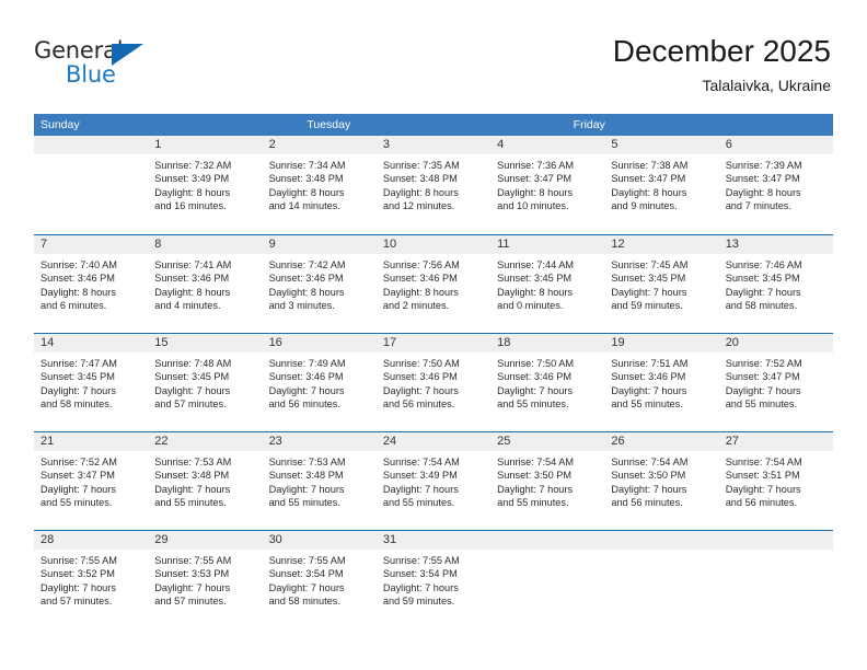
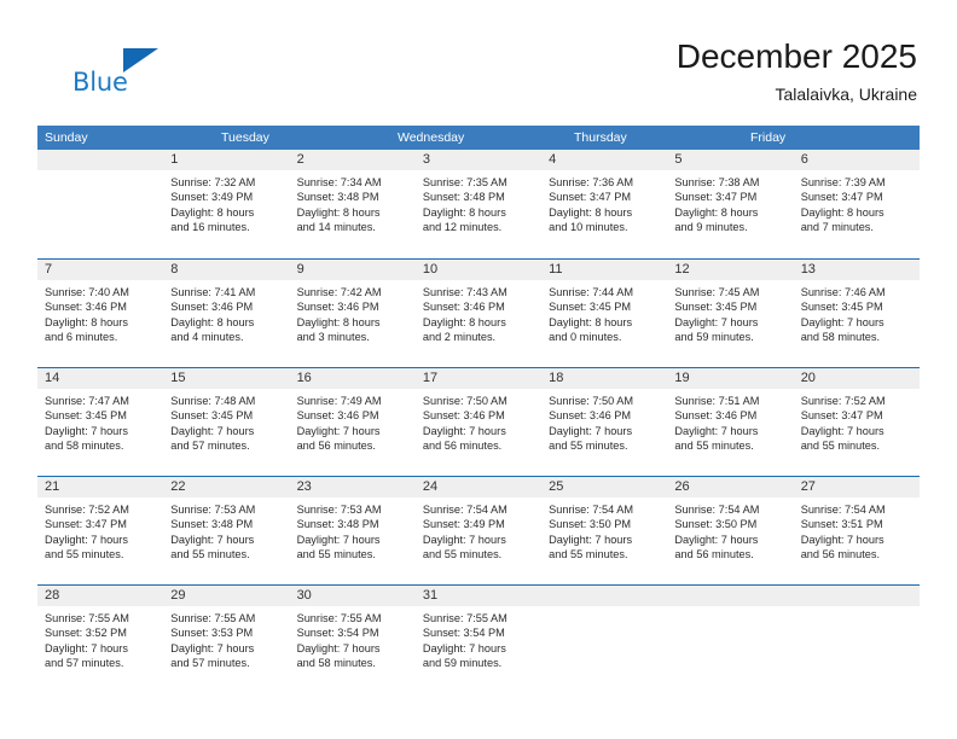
- General
  Blue
  December 2025
  Talalaivka, Ukraine
  Sunday
  Tuesday
+ Wednesday
+ Thursday
  Friday
  1
  Sunrise: 7:32 AM
  Sunset: 3:49 PM
  Daylight: 8 hours
  and 16 minutes.
  2
  Sunrise: 7:34 AM
  Sunset: 3:48 PM
  Daylight: 8 hours
  and 14 minutes.
  3
  Sunrise: 7:35 AM
  Sunset: 3:48 PM
  Daylight: 8 hours
  and 12 minutes.
  4
  Sunrise: 7:36 AM
  Sunset: 3:47 PM
  Daylight: 8 hours
  and 10 minutes.
  5
  Sunrise: 7:38 AM
  Sunset: 3:47 PM
  Daylight: 8 hours
  and 9 minutes.
  6
  Sunrise: 7:39 AM
  Sunset: 3:47 PM
  Daylight: 8 hours
  and 7 minutes.
  7
  Sunrise: 7:40 AM
  Sunset: 3:46 PM
  Daylight: 8 hours
  and 6 minutes.
  8
  Sunrise: 7:41 AM
  Sunset: 3:46 PM
  Daylight: 8 hours
  and 4 minutes.
  9
  Sunrise: 7:42 AM
  Sunset: 3:46 PM
  Daylight: 8 hours
  and 3 minutes.
  10
- Sunrise: 7:56 AM
+ Sunrise: 7:43 AM
  Sunset: 3:46 PM
  Daylight: 8 hours
  and 2 minutes.
  11
  Sunrise: 7:44 AM
  Sunset: 3:45 PM
  Daylight: 8 hours
  and 0 minutes.
  12
  Sunrise: 7:45 AM
  Sunset: 3:45 PM
  Daylight: 7 hours
  and 59 minutes.
  13
  Sunrise: 7:46 AM
  Sunset: 3:45 PM
  Daylight: 7 hours
  and 58 minutes.
  14
  Sunrise: 7:47 AM
  Sunset: 3:45 PM
  Daylight: 7 hours
  and 58 minutes.
  15
  Sunrise: 7:48 AM
  Sunset: 3:45 PM
  Daylight: 7 hours
  and 57 minutes.
  16
  Sunrise: 7:49 AM
  Sunset: 3:46 PM
  Daylight: 7 hours
  and 56 minutes.
  17
  Sunrise: 7:50 AM
  Sunset: 3:46 PM
  Daylight: 7 hours
  and 56 minutes.
  18
  Sunrise: 7:50 AM
  Sunset: 3:46 PM
  Daylight: 7 hours
  and 55 minutes.
  19
  Sunrise: 7:51 AM
  Sunset: 3:46 PM
  Daylight: 7 hours
  and 55 minutes.
  20
  Sunrise: 7:52 AM
  Sunset: 3:47 PM
  Daylight: 7 hours
  and 55 minutes.
  21
  Sunrise: 7:52 AM
  Sunset: 3:47 PM
  Daylight: 7 hours
  and 55 minutes.
  22
  Sunrise: 7:53 AM
  Sunset: 3:48 PM
  Daylight: 7 hours
  and 55 minutes.
  23
  Sunrise: 7:53 AM
  Sunset: 3:48 PM
  Daylight: 7 hours
  and 55 minutes.
  24
  Sunrise: 7:54 AM
  Sunset: 3:49 PM
  Daylight: 7 hours
  and 55 minutes.
  25
  Sunrise: 7:54 AM
  Sunset: 3:50 PM
  Daylight: 7 hours
  and 55 minutes.
  26
  Sunrise: 7:54 AM
  Sunset: 3:50 PM
  Daylight: 7 hours
  and 56 minutes.
  27
  Sunrise: 7:54 AM
  Sunset: 3:51 PM
  Daylight: 7 hours
  and 56 minutes.
  28
  Sunrise: 7:55 AM
  Sunset: 3:52 PM
  Daylight: 7 hours
  and 57 minutes.
  29
  Sunrise: 7:55 AM
  Sunset: 3:53 PM
  Daylight: 7 hours
  and 57 minutes.
  30
  Sunrise: 7:55 AM
  Sunset: 3:54 PM
  Daylight: 7 hours
  and 58 minutes.
  31
  Sunrise: 7:55 AM
  Sunset: 3:54 PM
  Daylight: 7 hours
  and 59 minutes.
